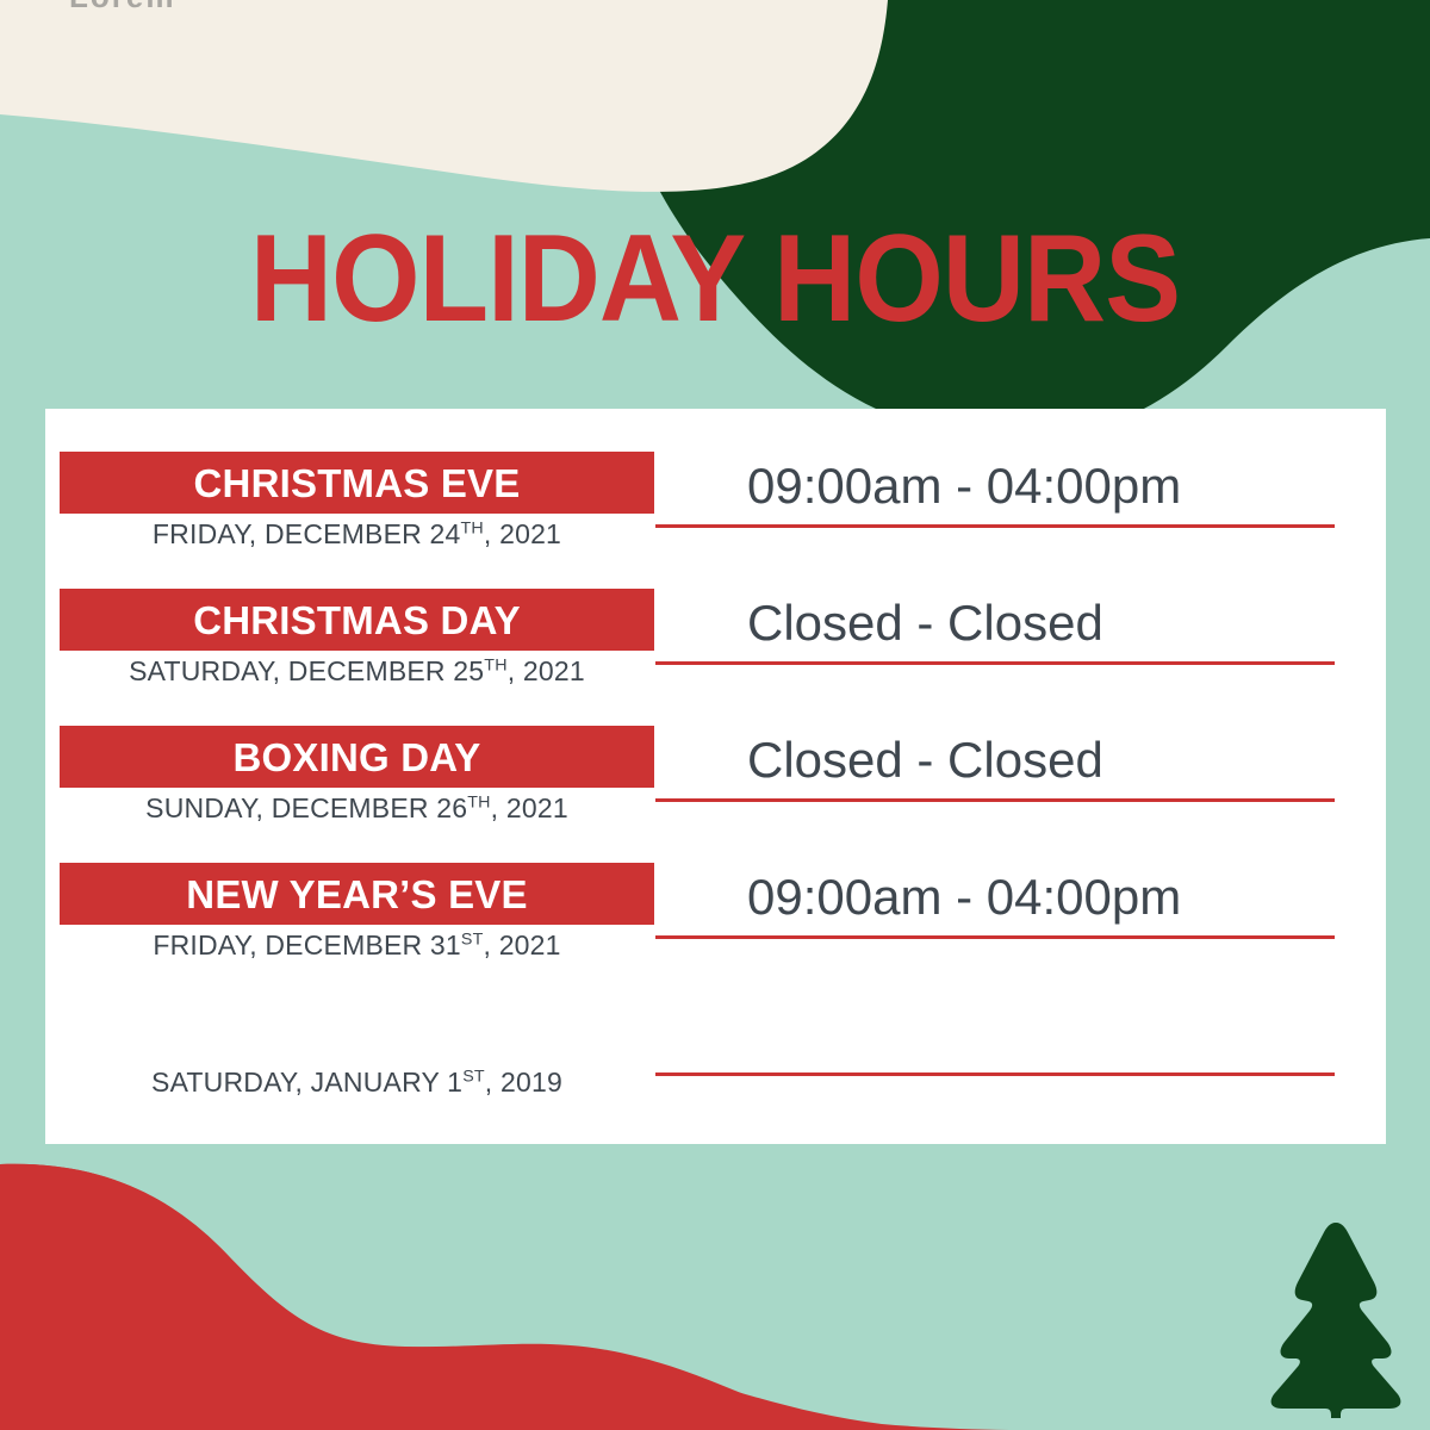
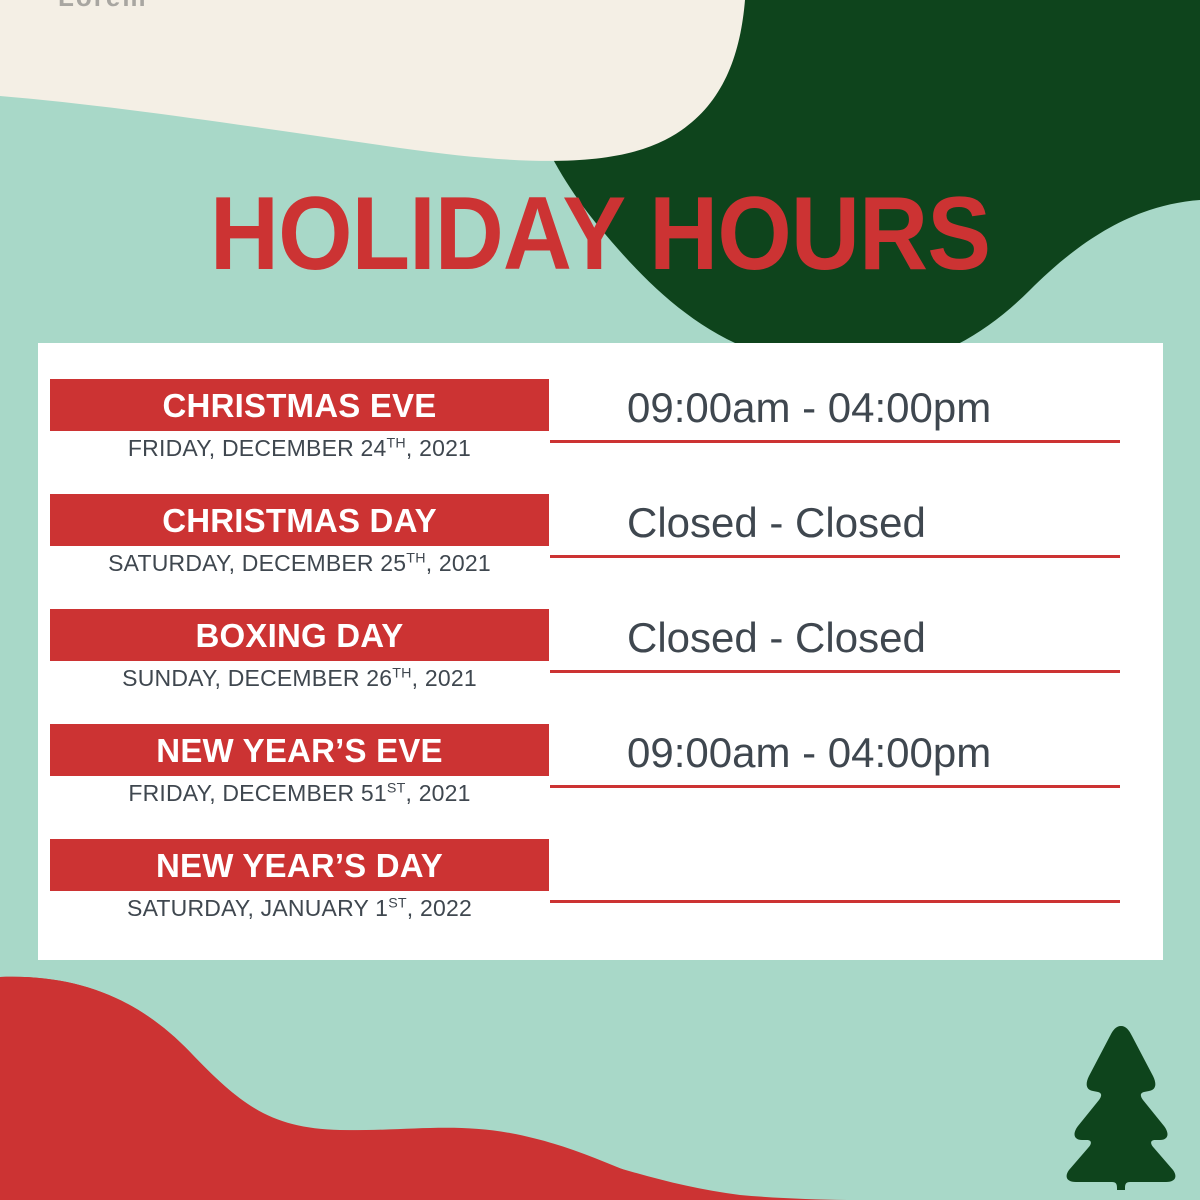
  HOLIDAY HOURS
  CHRISTMAS EVE
  FRIDAY, DECEMBER 24TH, 2021
  09:00am - 04:00pm
  CHRISTMAS DAY
  SATURDAY, DECEMBER 25TH, 2021
  Closed - Closed
  BOXING DAY
  SUNDAY, DECEMBER 26TH, 2021
  Closed - Closed
  NEW YEAR’S EVE
- FRIDAY, DECEMBER 31ST, 2021
+ FRIDAY, DECEMBER 51ST, 2021
  09:00am - 04:00pm
+ NEW YEAR’S DAY
- SATURDAY, JANUARY 1ST, 2019
+ SATURDAY, JANUARY 1ST, 2022
